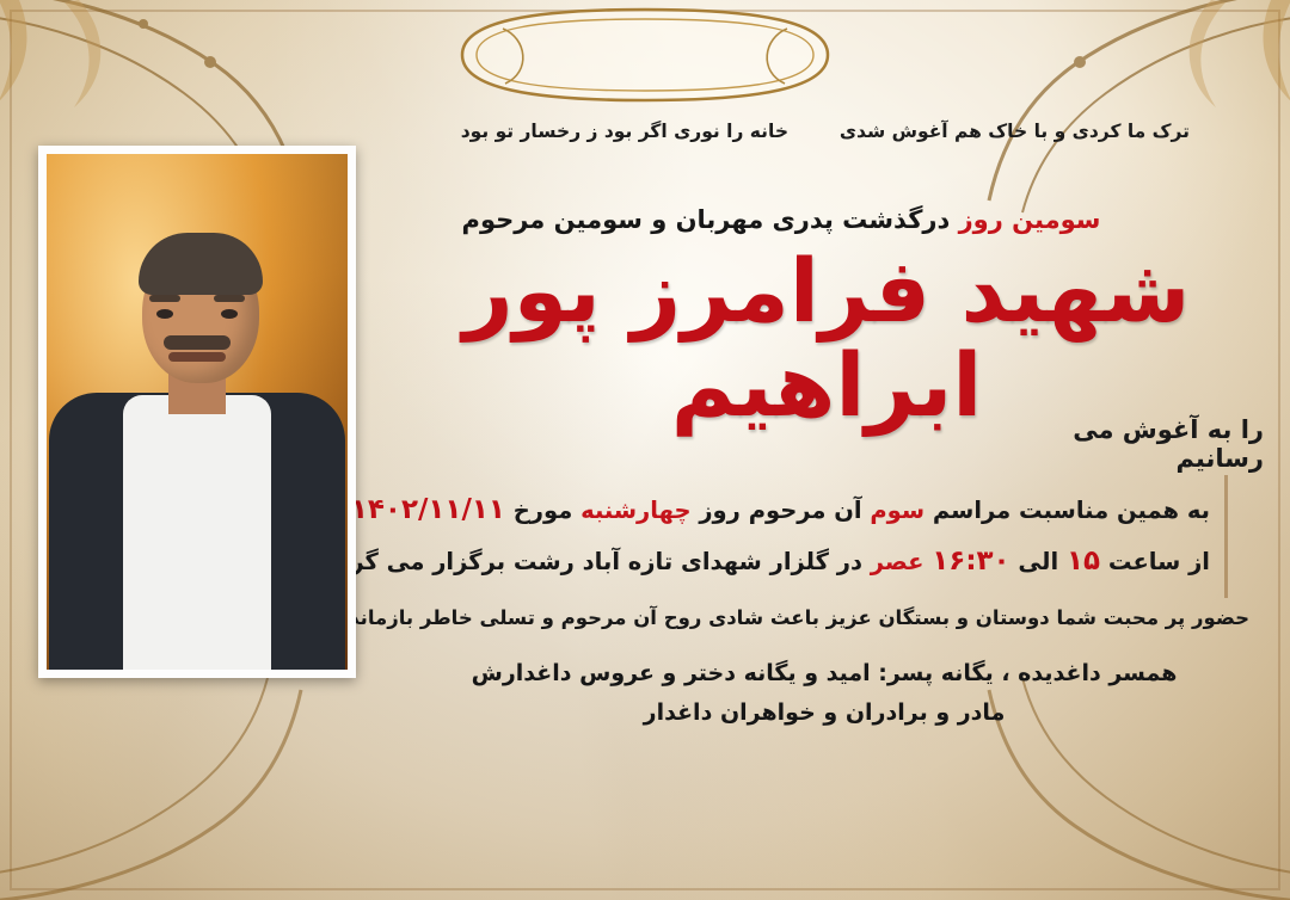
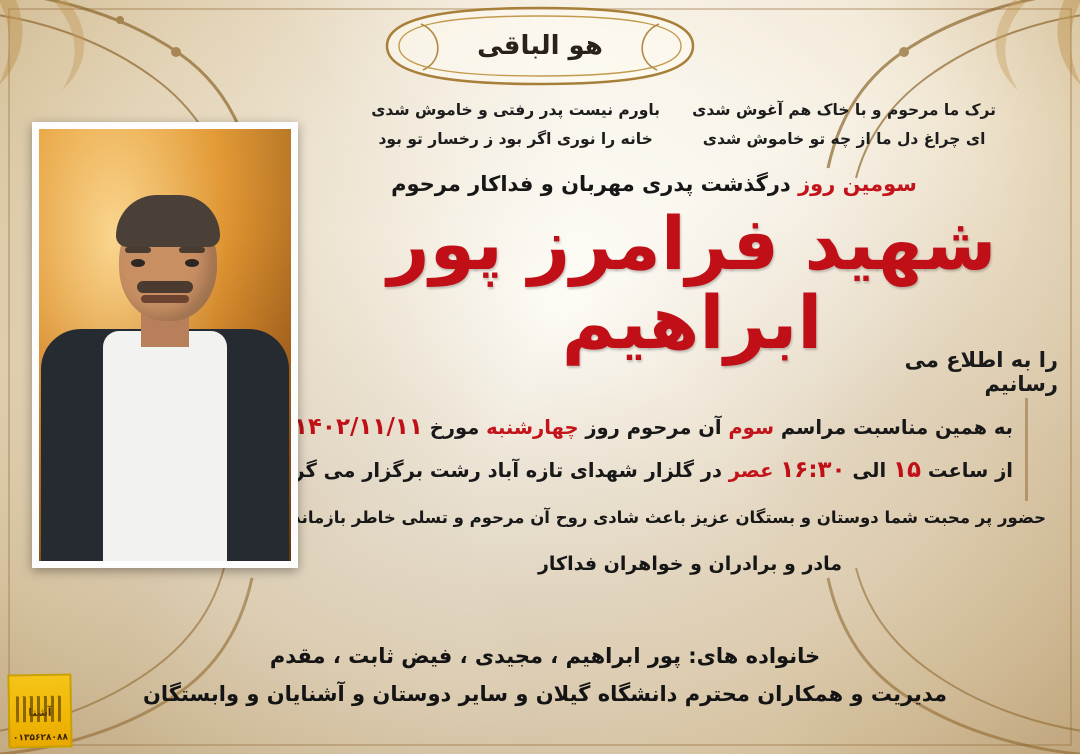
+ هو الباقی
+ باورم نیست پدر رفتی و خاموش شدی
  خانه را نوری اگر بود ز رخسار تو بود
- ترک ما کردی و با خاک هم آغوش شدی
+ ترک ما مرحوم و با خاک هم آغوش شدی
+ ای چراغ دل ما از چه تو خاموش شدی
- سومین روز درگذشت پدری مهربان و سومین مرحوم
+ سومین روز درگذشت پدری مهربان و فداکار مرحوم
  شهید فرامرز پور ابراهیم
- را به آغوش می رسانیم
+ را به اطلاع می رسانیم
  به همین مناسبت مراسم سوم آن مرحوم روز چهارشنبه مورخ ۱۴۰۲/۱۱/۱۱
  از ساعت ۱۵ الی ۱۶:۳۰ عصر در گلزار شهدای تازه آباد رشت برگزار می گر
  حضور پر محبت شما دوستان و بستگان عزیز باعث شادی روح آن مرحوم و تسلی خاطر بازمان
- همسر داغدیده ، یگانه پسر: امید و یگانه دختر و عروس داغدارش
- مادر و برادران و خواهران داغدار
+ مادر و برادران و خواهران فداکار
+ خانواده های: پور ابراهیم ، مجیدی ، فیض ثابت ، مقدم
+ مدیریت و همکاران محترم دانشگاه گیلان و سایر دوستان و آشنایان و وابستگان
+ آشنا
+ ۰۱۳۵۶۲۸۰۸۸
